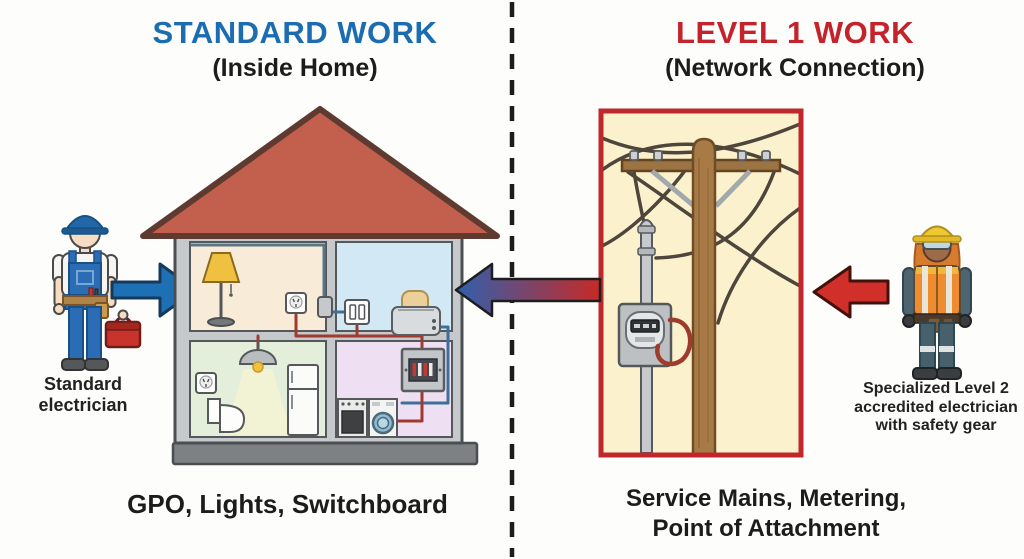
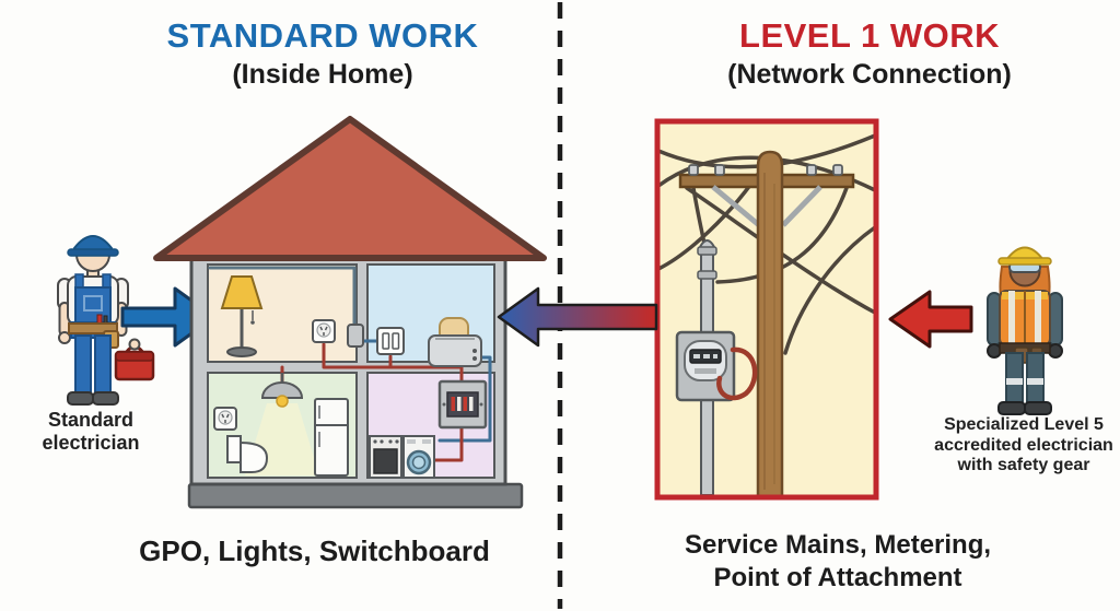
  STANDARD WORK
  (Inside Home)
  LEVEL 1 WORK
  (Network Connection)
  Standard
  electrician
- Specialized Level 2
+ Specialized Level 5
  accredited electrician
  with safety gear
  GPO, Lights, Switchboard
  Service Mains, Metering,
  Point of Attachment
